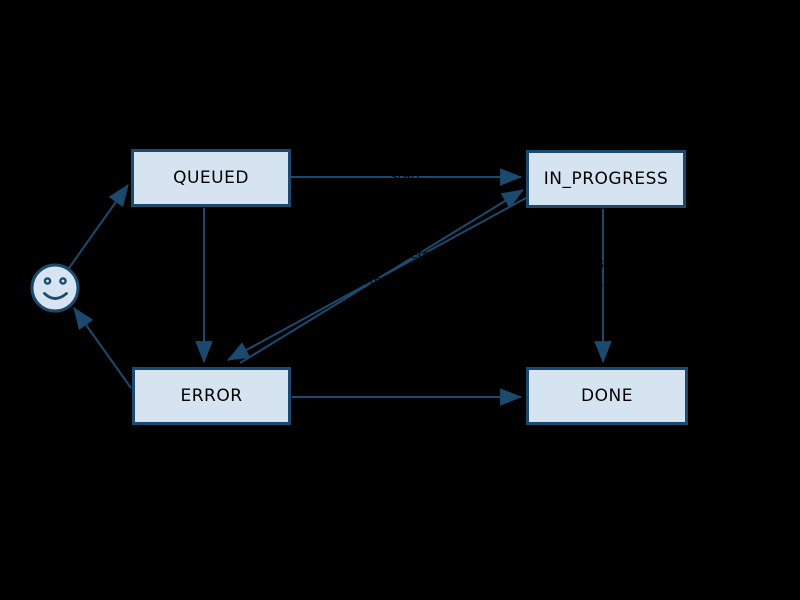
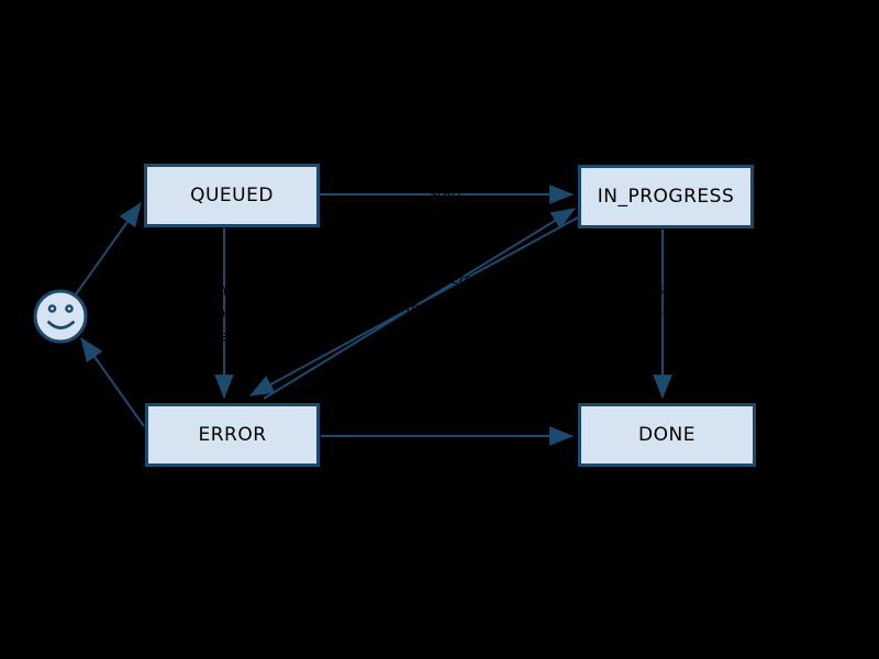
  QUEUED
  IN_PROGRESS
  ERROR
  DONE
  start
+ cancel
+ or
+ timeout
  error
  retry
  finished
  ok
